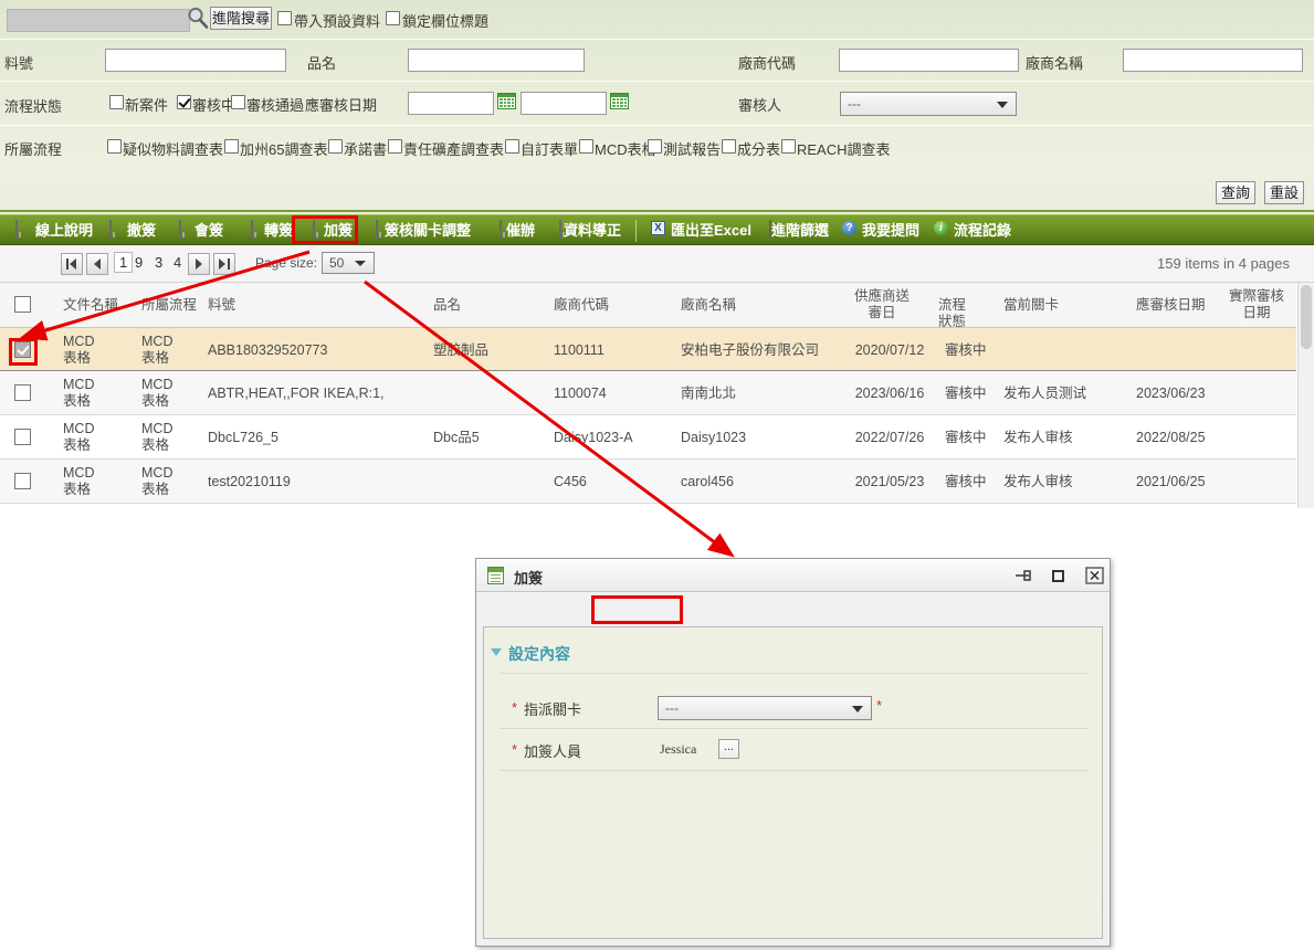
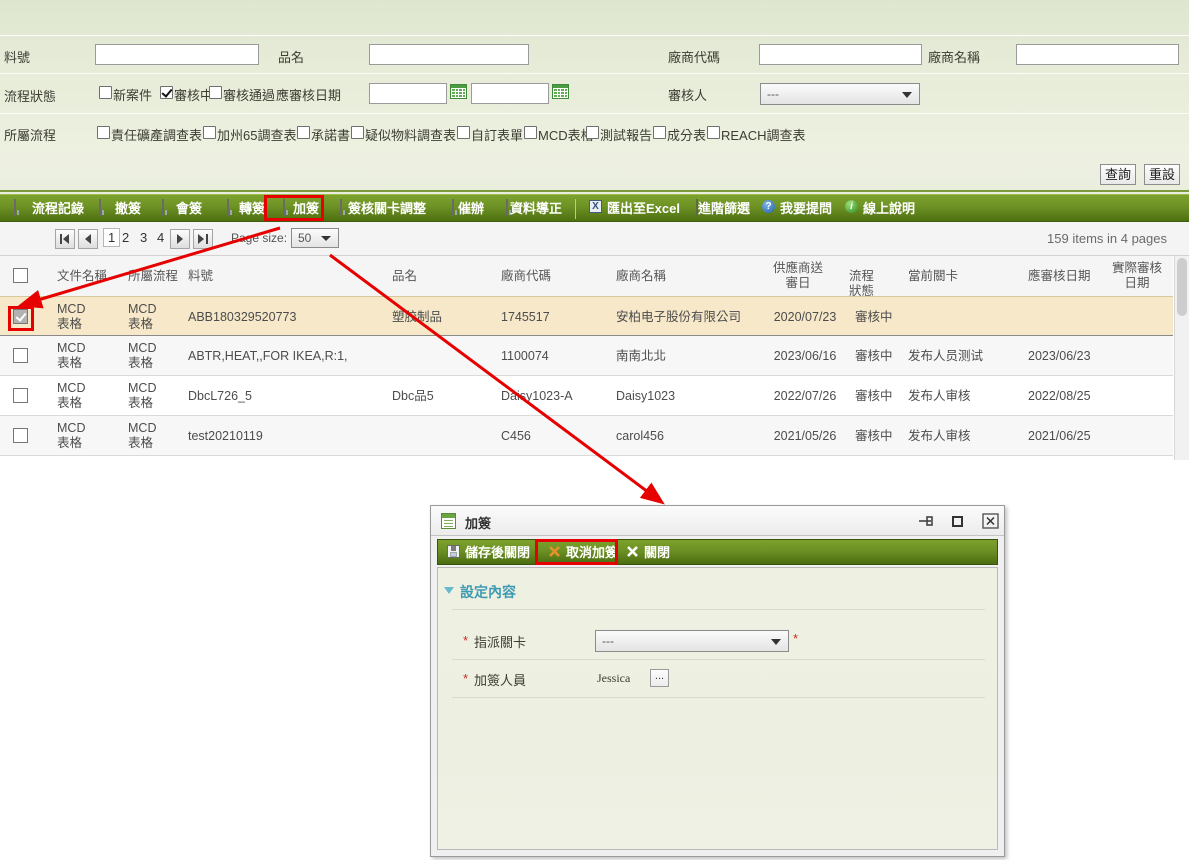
- 進階搜尋
- 帶入預設資料
- 鎖定欄位標題
  料號
  品名
  廠商代碼
  廠商名稱
  流程狀態
  新案件
  審核中
  審核通過
  應審核日期
  審核人
  ---
  所屬流程
- 疑似物料調查表
+ 責任礦產調查表
  加州65調查表
  承諾書
- 責任礦產調查表
+ 疑似物料調查表
  自訂表單
  MCD表
  測試報告
  成分表
  REACH調查表
  查詢
  重設
- 線上說明
+ 流程記錄
  撤簽
  會簽
  轉簽
  加簽
  簽核關卡調整
  催辦
  資料導正
  X
  匯出至Excel
  進階篩選
  ?
  我要提問
  i
- 流程記錄
+ 線上說明
  1
- 9
+ 2
  3
  4
  Pe size:
  50
  159 items in 4 pages
  文件名稱
  所屬流程
  料號
  品名
  廠商代碼
  廠商名稱
  供應商送審日
  流程狀態
  當前關卡
  應審核日期
  實際審核日期
  MCD表格
  MCD表格
  ABB180329520773
  塑制品
- 1100111
+ 1745517
  安柏电子股份有限公司
- 2020/07/12
+ 2020/07/23
  審核中
  MCD表格
  MCD表格
  ABTR,HEAT,,FOR IKEA,R:1,
  1100074
  南南北北
  2023/06/16
  審核中
  发布人员测试
  2023/06/23
  MCD表格
  MCD表格
  DbcL726_5
  Dbc品5
  Dasy1023-A
  Daisy1023
  2022/07/26
  審核中
  发布人审核
  2022/08/25
  MCD表格
  MCD表格
  test20210119
  C456
  carol456
- 2021/05/23
+ 2021/05/26
  審核中
  发布人审核
  2021/06/25
  加簽
+ 儲存後關閉
+ 取消加簽
+ 關閉
  設定內容
  *
  指派關卡
  ---
  *
  *
  加簽人員
  Jessica
  ...
